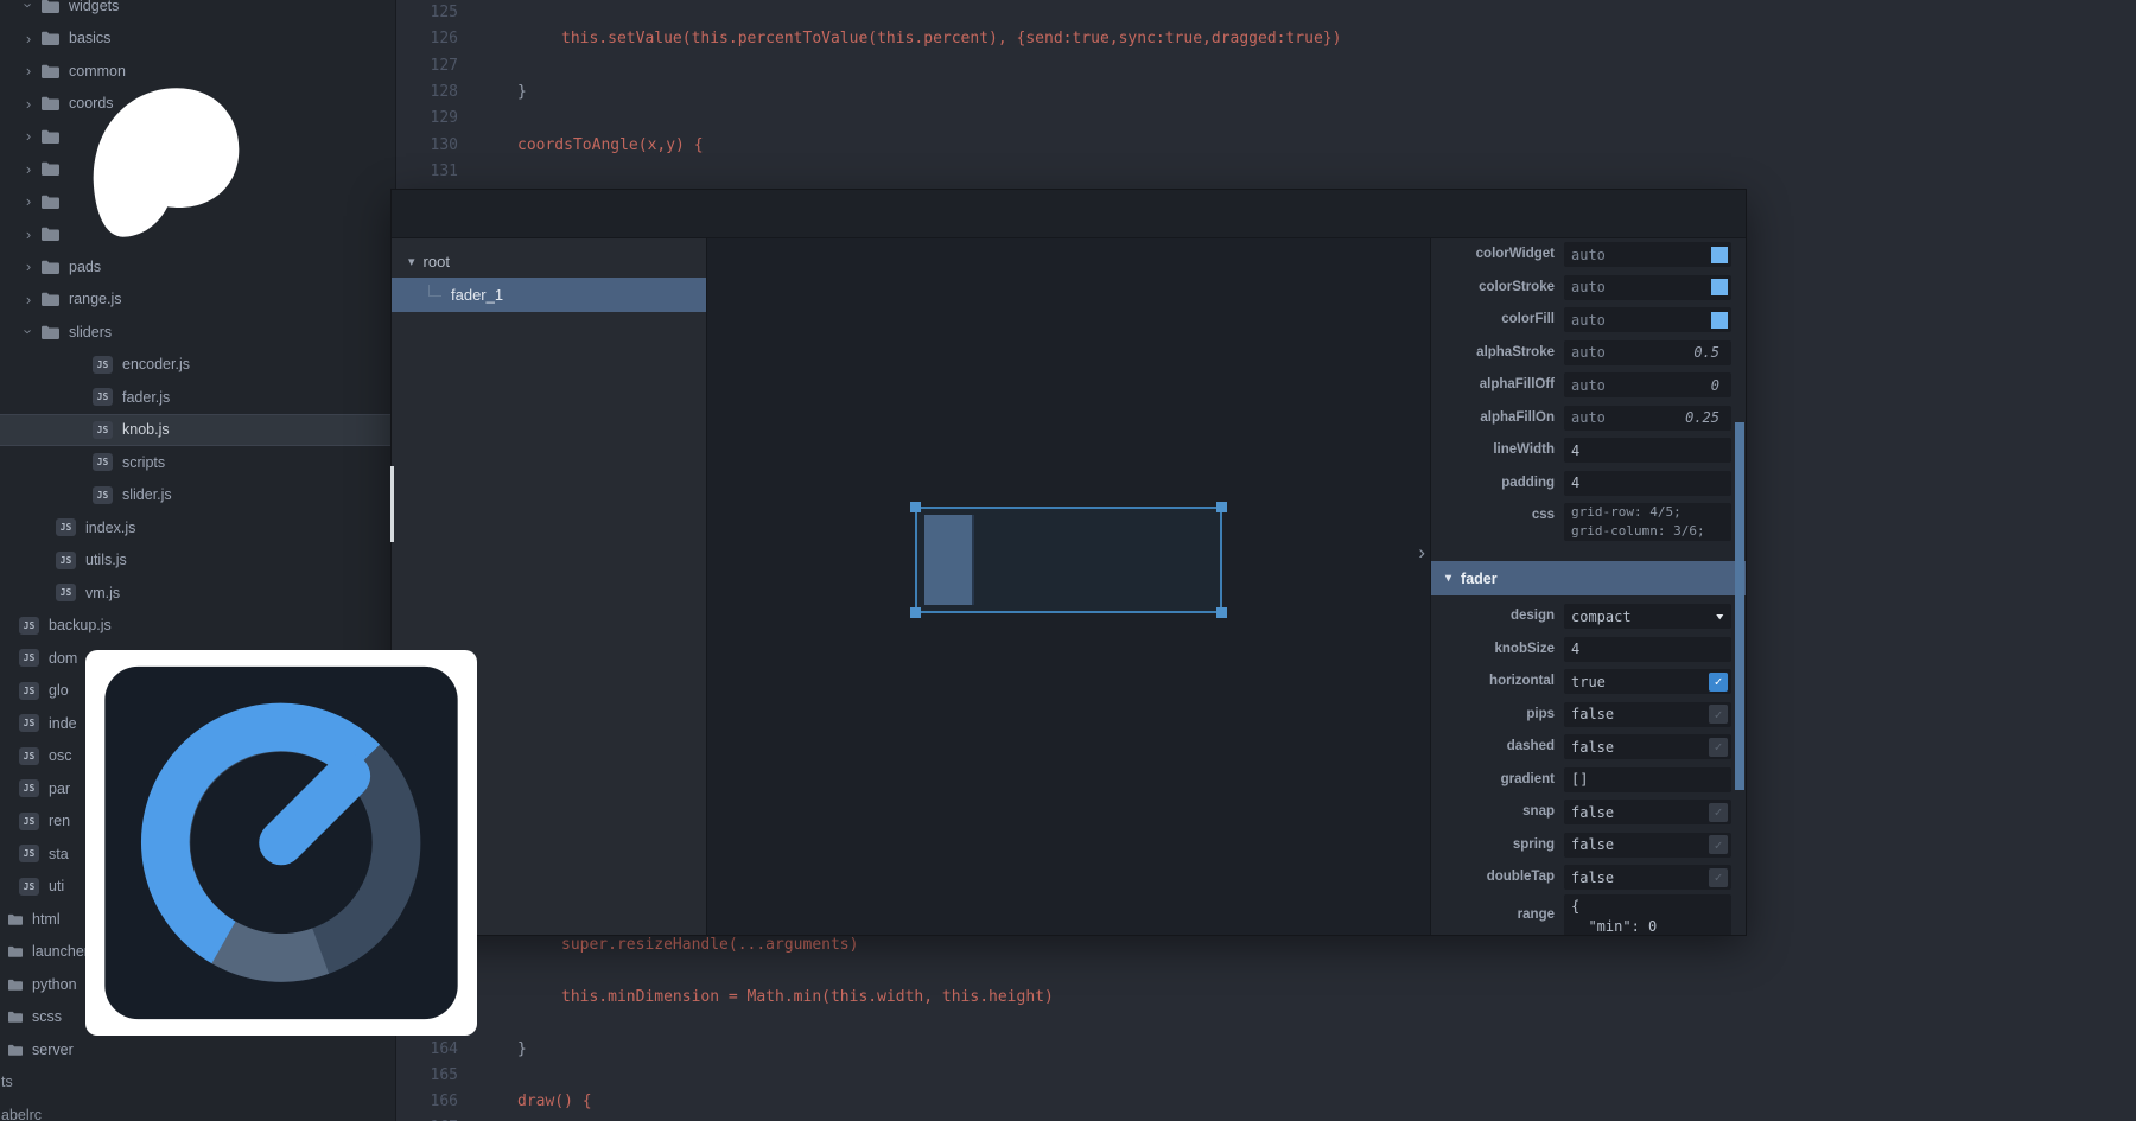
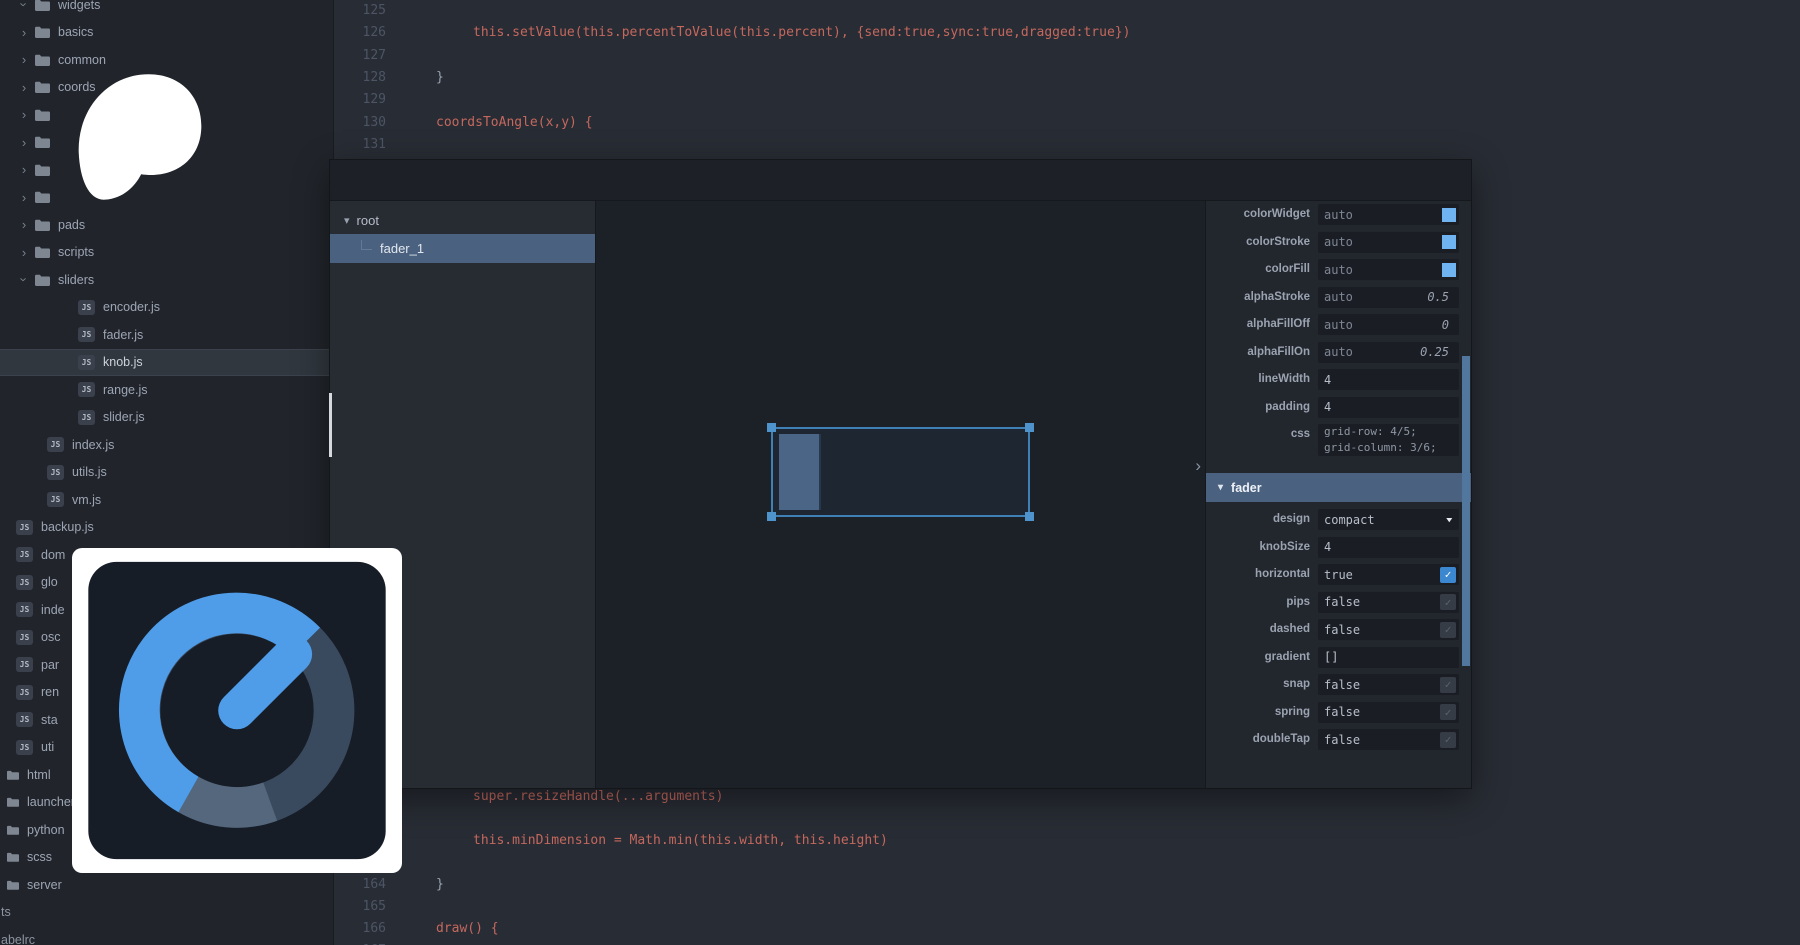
  125
  126
  this.setValue(this.percentToValue(this.percent), {send:true,sync:true,dragged:true})
  127
  128
  }
  129
  130
  coordsToAngle(x,y) {
  131
  super.resizeHandle(...arguments)
  this.minDimension = Math.min(this.width, this.height)
  164
  }
  165
  166
  draw() {
  widgets
  ›
  basics
  ›
  common
  ›
  coords
  ›
  ›
  ›
  ›
  ›
  pads
  ›
- range.js
+ scripts
  sliders
  JS
  encoder.js
  JS
  fader.js
  JS
  knob.js
  JS
- scripts
+ range.js
  JS
  slider.js
  JS
  index.js
  JS
  utils.js
  JS
  vm.js
  JS
  backup.js
  JS
  dom
  JS
  glo
  JS
  inde
  JS
  osc
  JS
  par
  JS
  ren
  JS
  sta
  JS
  uti
  html
  launche
  python
  scss
  server
  ts
  abelrc
  ▾
  root
  fader_1
  colorWidget
  auto
  colorStroke
  auto
  colorFill
  auto
  alphaStroke
  auto
  0.5
  alphaFillOff
  auto
  0
  alphaFillOn
  auto
  0.25
  lineWidth
  4
  padding
  4
  css
  grid-row: 4/5;
  grid-column: 3/6;
  ▾
  fader
  design
  compact
  ▾
  knobSize
  4
  horizontal
  true
  ✓
  pips
  false
  ✓
  dashed
  false
  ✓
  gradient
  []
  snap
  false
  ✓
  spring
  false
  ✓
  doubleTap
  false
  ✓
- range
- {
- "min": 0
  ›
